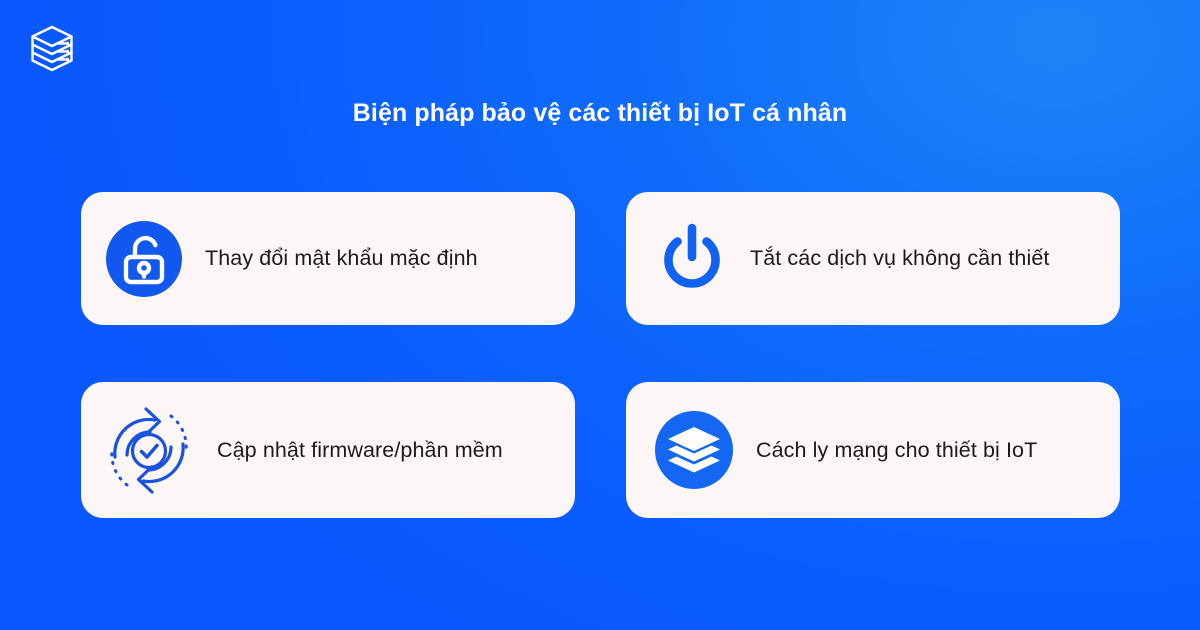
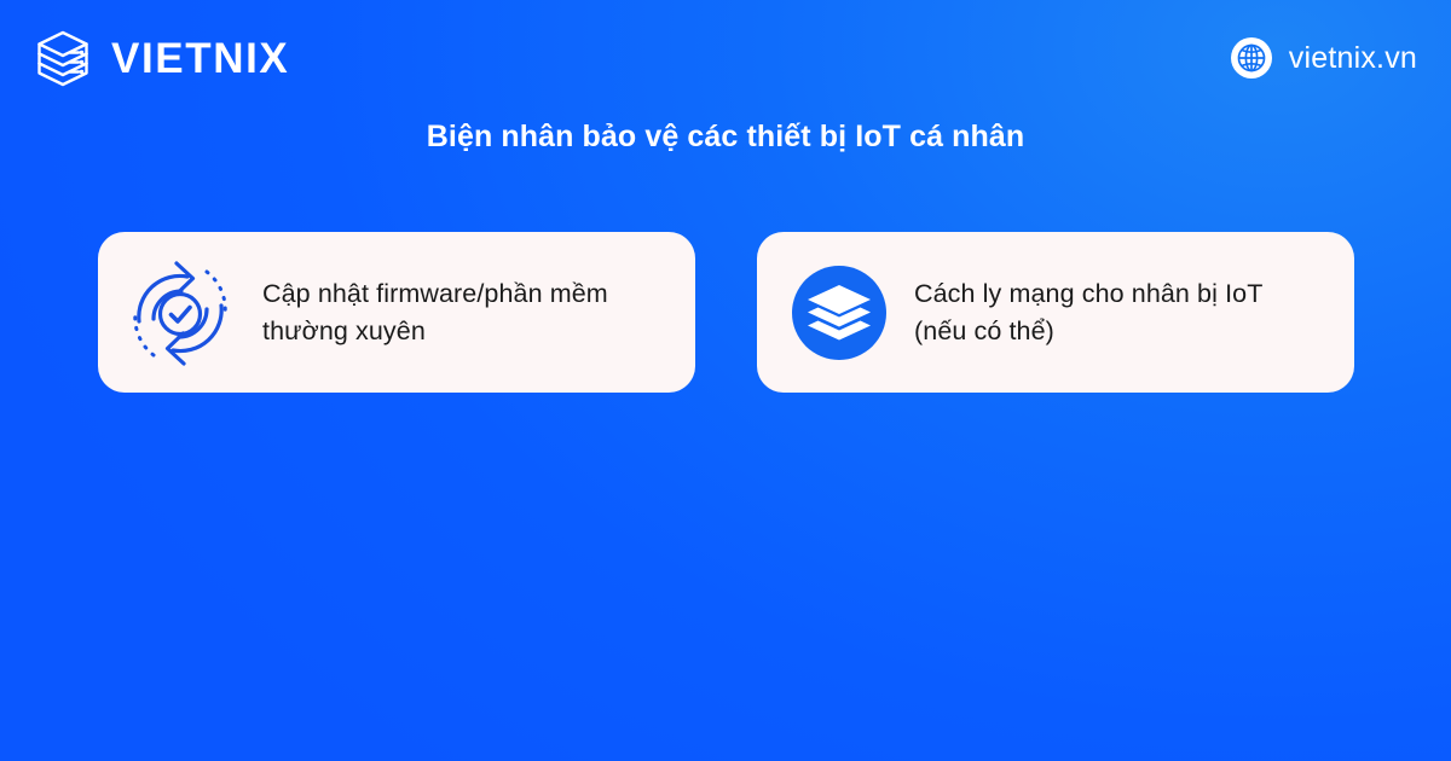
+ VIETNIX
+ vietnix.vn
- Biện pháp bảo vệ các thiết bị IoT cá nhân
+ Biện nhân bảo vệ các thiết bị IoT cá nhân
- Thay đổi mật khẩu mặc định
- Tắt các dịch vụ không cần thiết
  Cập nhật firmware/phần mềm
+ thường xuyên
- Cách ly mạng cho thiết bị IoT
+ Cách ly mạng cho nhân bị IoT
+ (nếu có thể)
